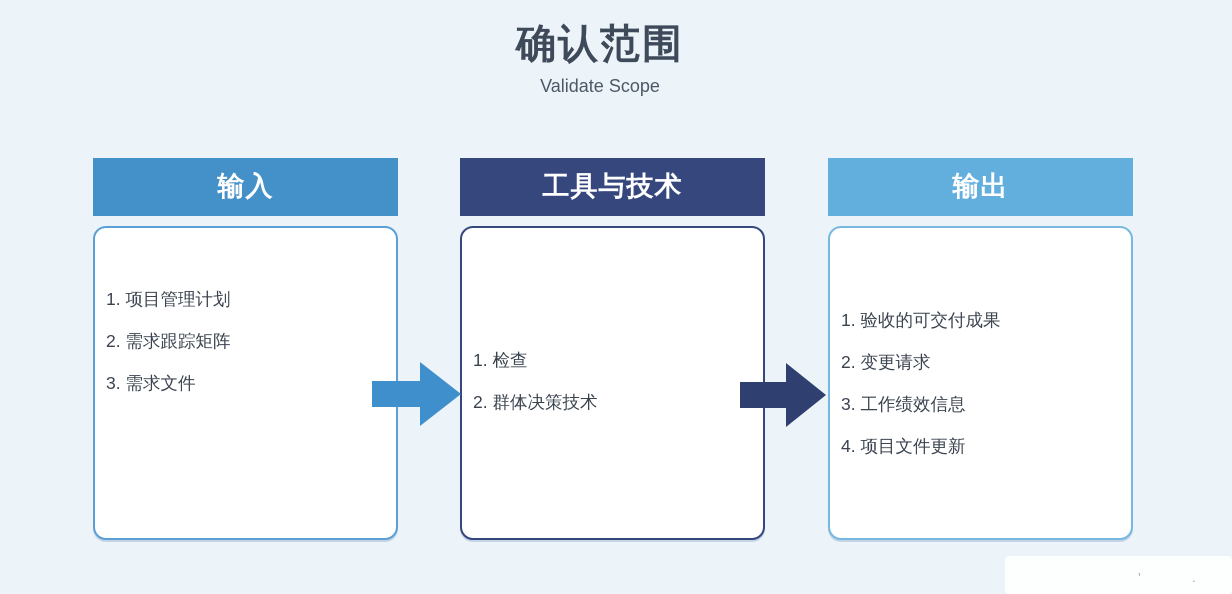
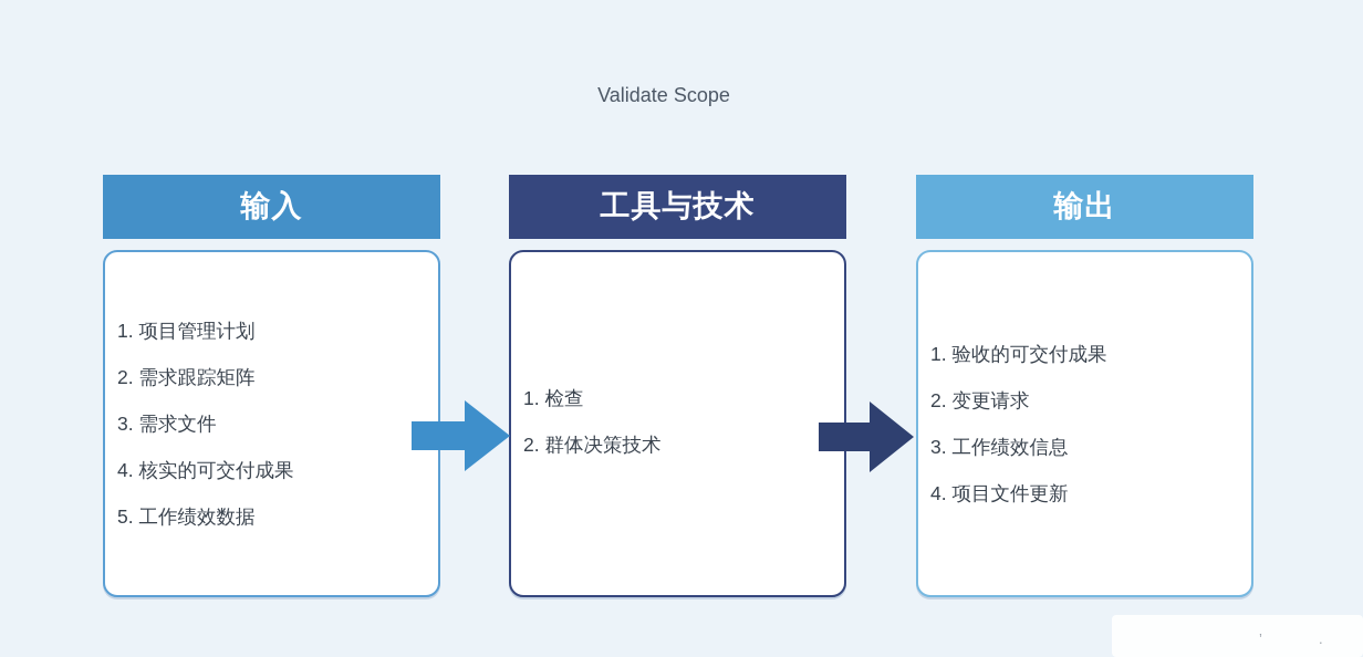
- 确认范围
  Validate Scope
  输入
  1. 项目管理计划
  2. 需求跟踪矩阵
  3. 需求文件
+ 4. 核实的可交付成果
+ 5. 工作绩效数据
  工具与技术
  1. 检查
  2. 群体决策技术
  输出
  1. 验收的可交付成果
  2. 变更请求
  3. 工作绩效信息
  4. 项目文件更新
